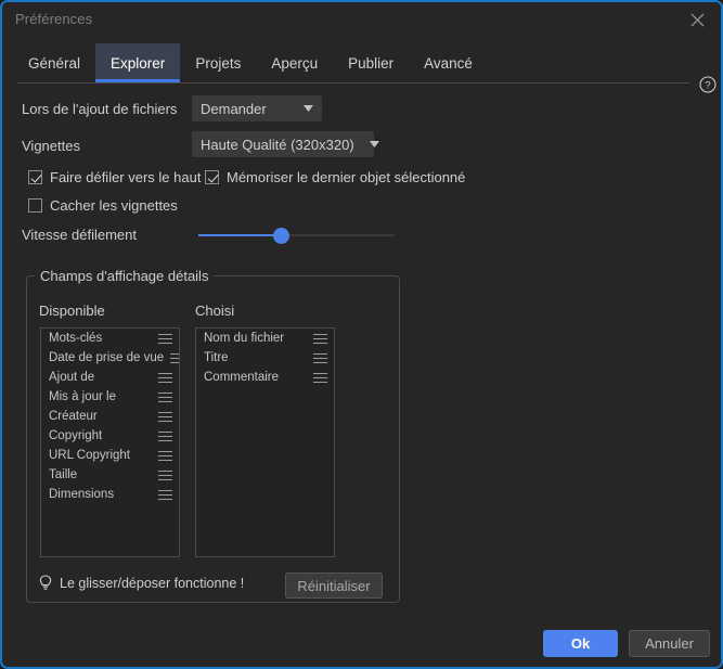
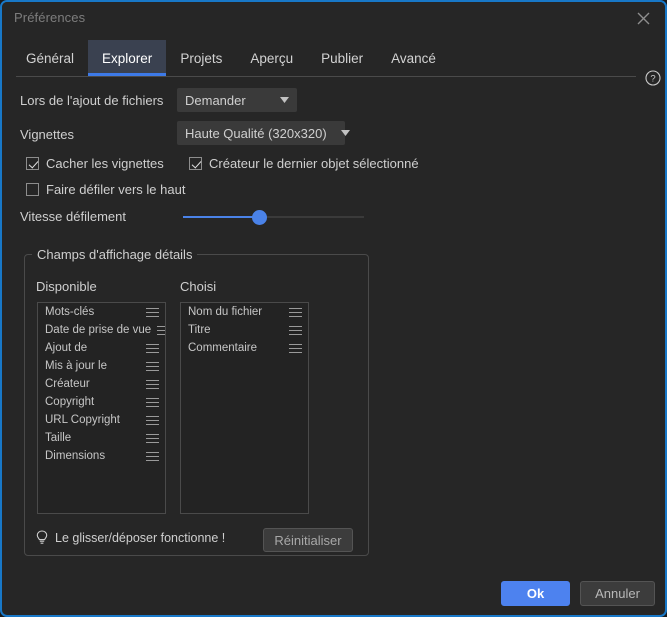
  Préférences
  Général
  Explorer
  Projets
  Aperçu
  Publier
  Avancé
  ?
  Lors de l'ajout de fichiers
  Demander
  Vignettes
  Haute Qualité (320x320)
- Faire défiler vers le haut
+ Cacher les vignettes
- Mémoriser le dernier objet sélectionné
+ Créateur le dernier objet sélectionné
- Cacher les vignettes
+ Faire défiler vers le haut
  Vitesse défilement
  Champs d'affichage détails
  Disponible
  Choisi
  Mots-clés
  Date de prise de vue
  Ajout de
  Mis à jour le
  Créateur
  Copyright
  URL Copyright
  Taille
  Dimensions
  Nom du fichier
  Titre
  Commentaire
  Le glisser/déposer fonctionne !
  Réinitialiser
  Ok
  Annuler
